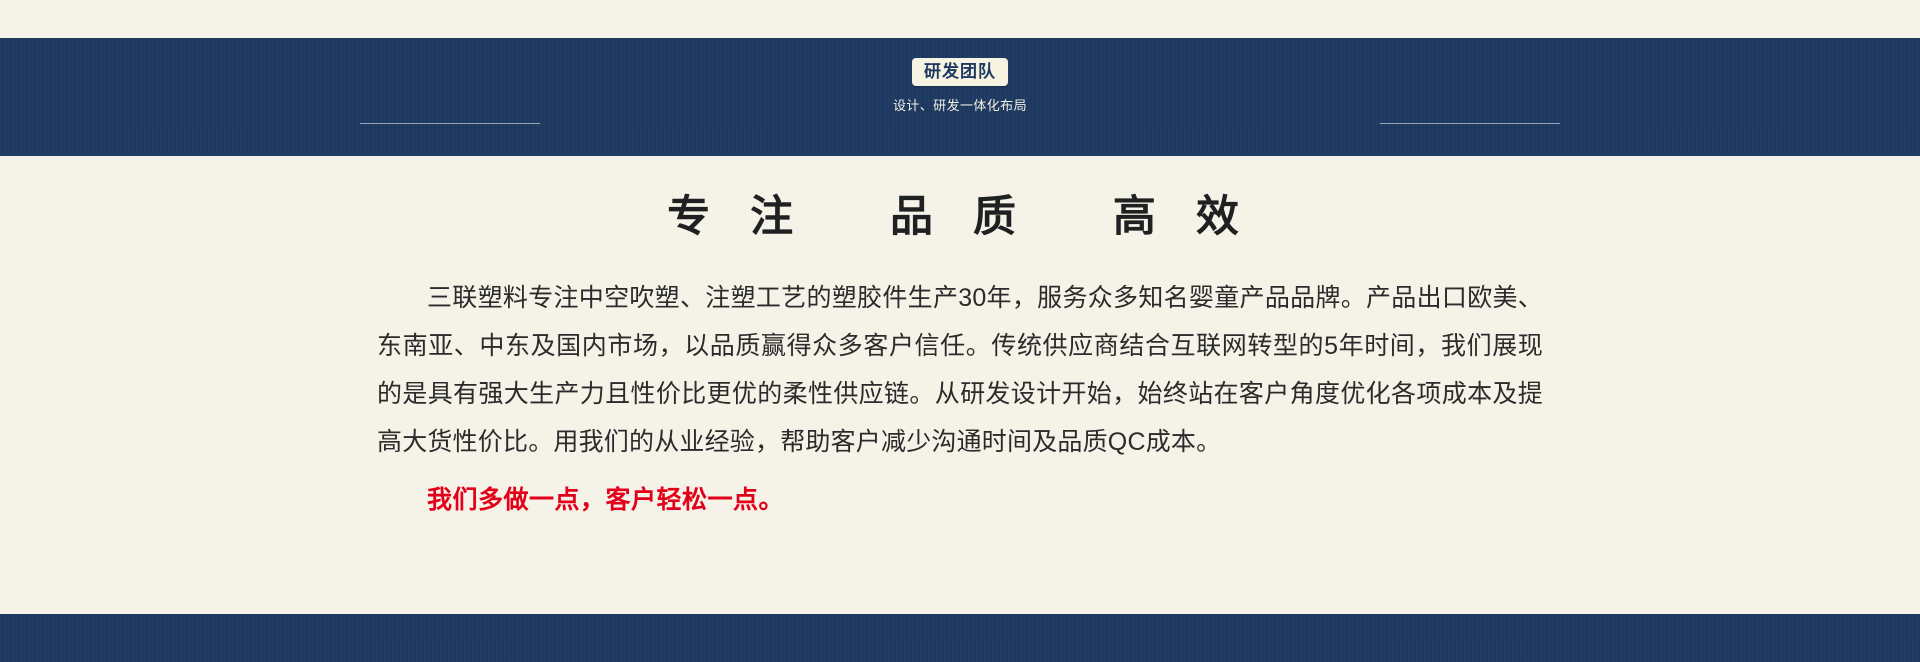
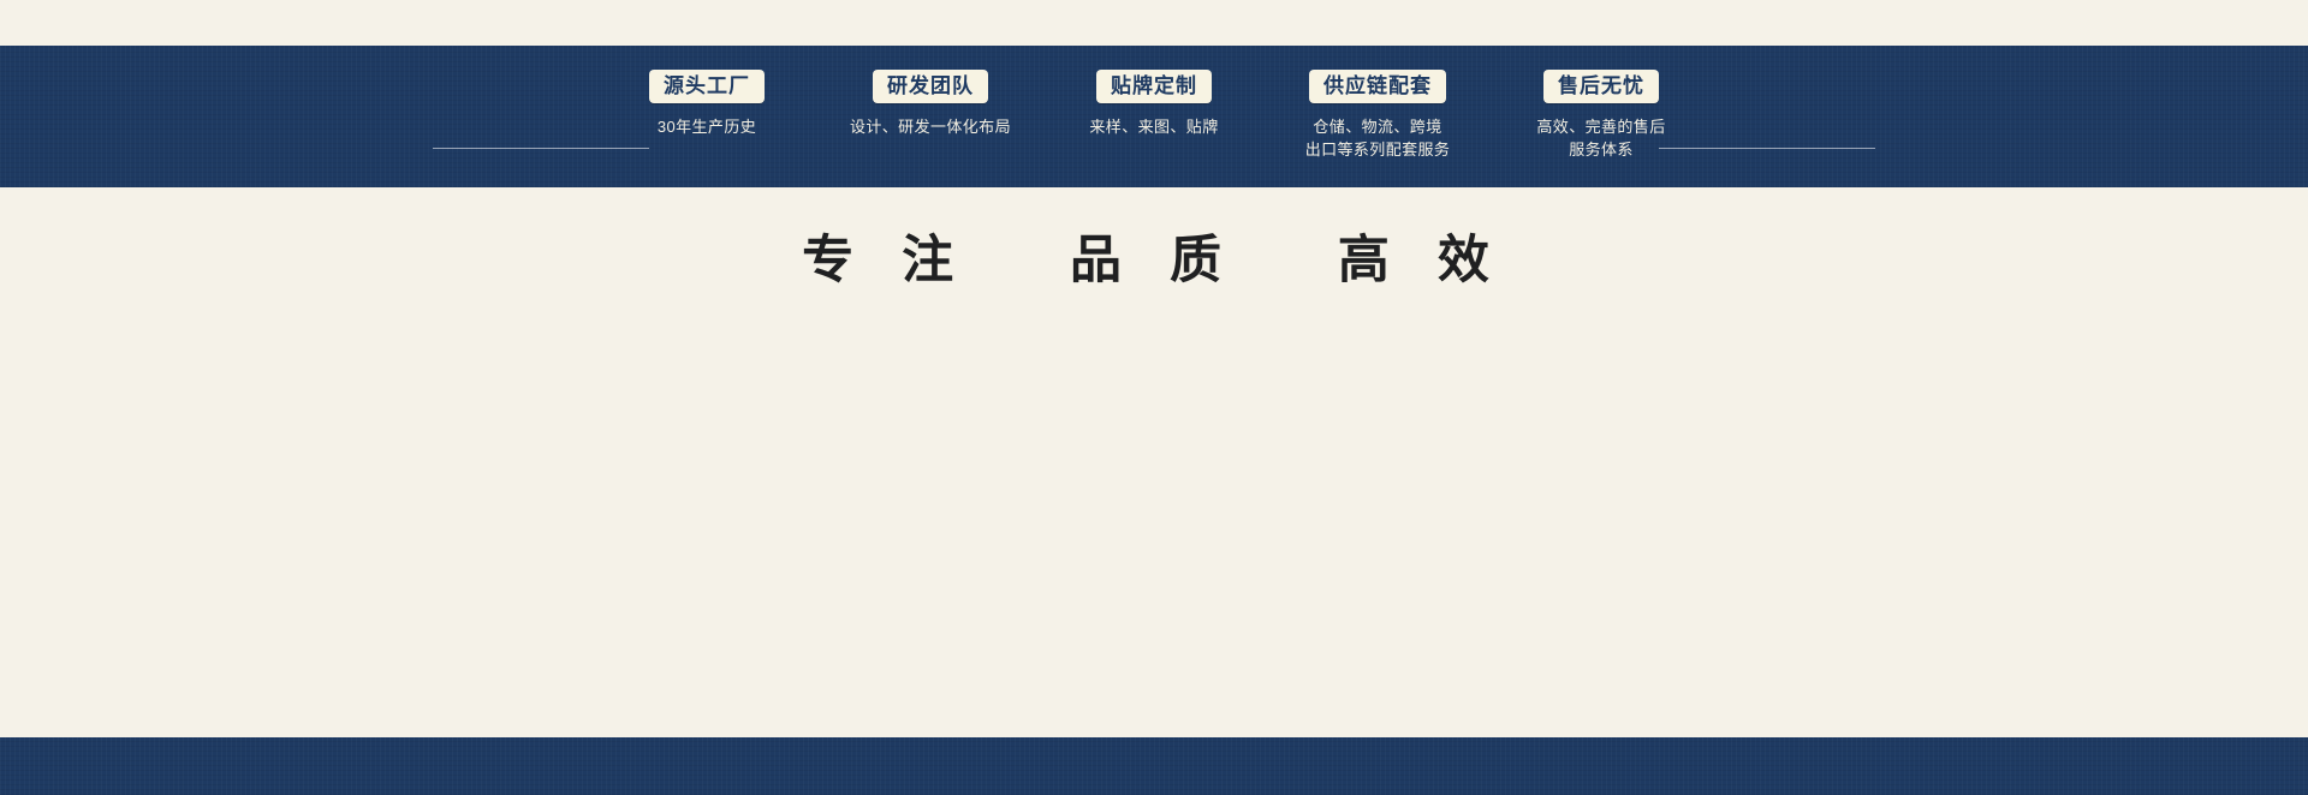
+ 源头工厂
+ 30年生产历史
  研发团队
  设计、研发一体化布局
+ 贴牌定制
+ 来样、来图、贴牌
+ 供应链配套
+ 仓储、物流、跨境
+ 出口等系列配套服务
+ 售后无忧
+ 高效、完善的售后
+ 服务体系
  专 注 品 质 高 效
- 三联塑料专注中空吹塑、注塑工艺的塑胶件生产30年，服务众多知名婴童产品品牌。产品出口欧美、东南亚、中东及国内市场，以品质赢得众多客户信任。传统供应商结合互联网转型的5年时间，我们展现的是具有强大生产力且性价比更优的柔性供应链。从研发设计开始，始终站在客户角度优化各项成本及提高大货性价比。用我们的从业经验，帮助客户减少沟通时间及品质QC成本。
- 我们多做一点，客户轻松一点。
